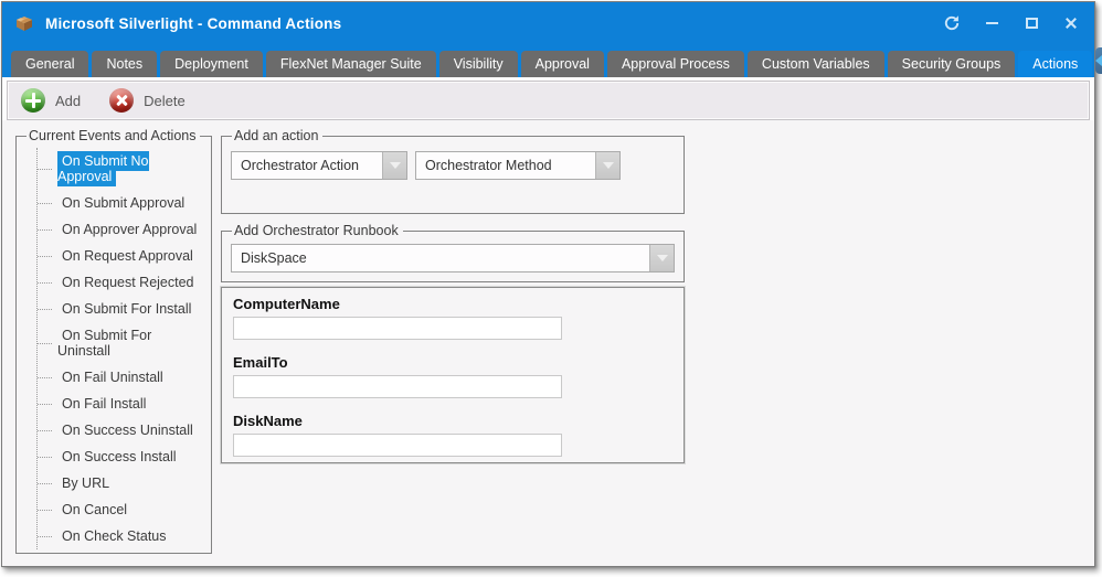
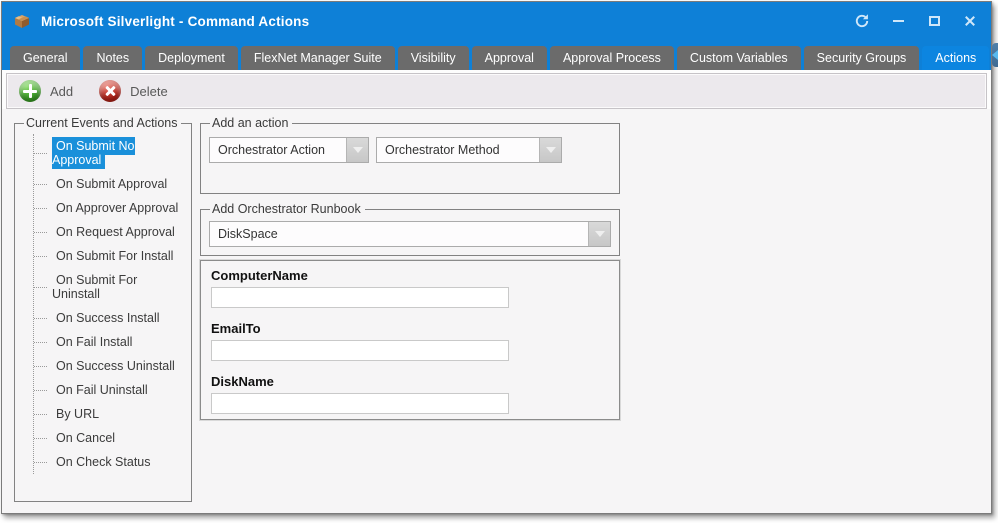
  Microsoft Silverlight - Command Actions
  General
  Notes
  Deployment
  FlexNet Manager Suite
  Visibility
  Approval
  Approval Process
  Custom Variables
  Security Groups
  Actions
  Add
  Delete
  Current Events and Actions
  On Submit No Approval
  On Submit Approval
  On Approver Approval
  On Request Approval
- On Request Rejected
  On Submit For Install
  On Submit For Uninstall
- On Fail Uninstall
+ On Success Install
  On Fail Install
  On Success Uninstall
- On Success Install
+ On Fail Uninstall
  By URL
  On Cancel
  On Check Status
  Add an action
  Orchestrator Action
  Orchestrator Method
  Add Orchestrator Runbook
  DiskSpace
  ComputerName
  EmailTo
  DiskName
